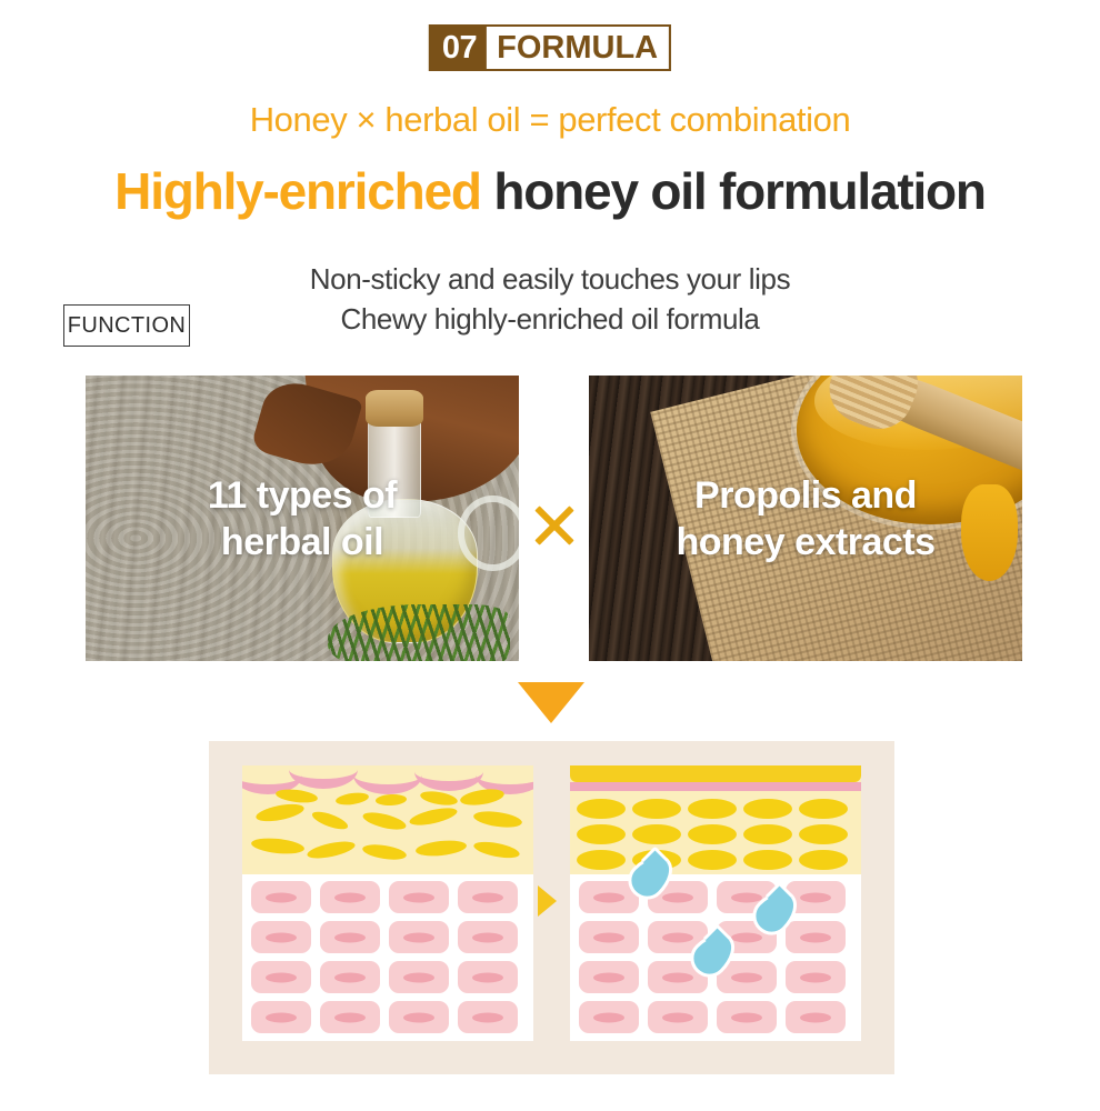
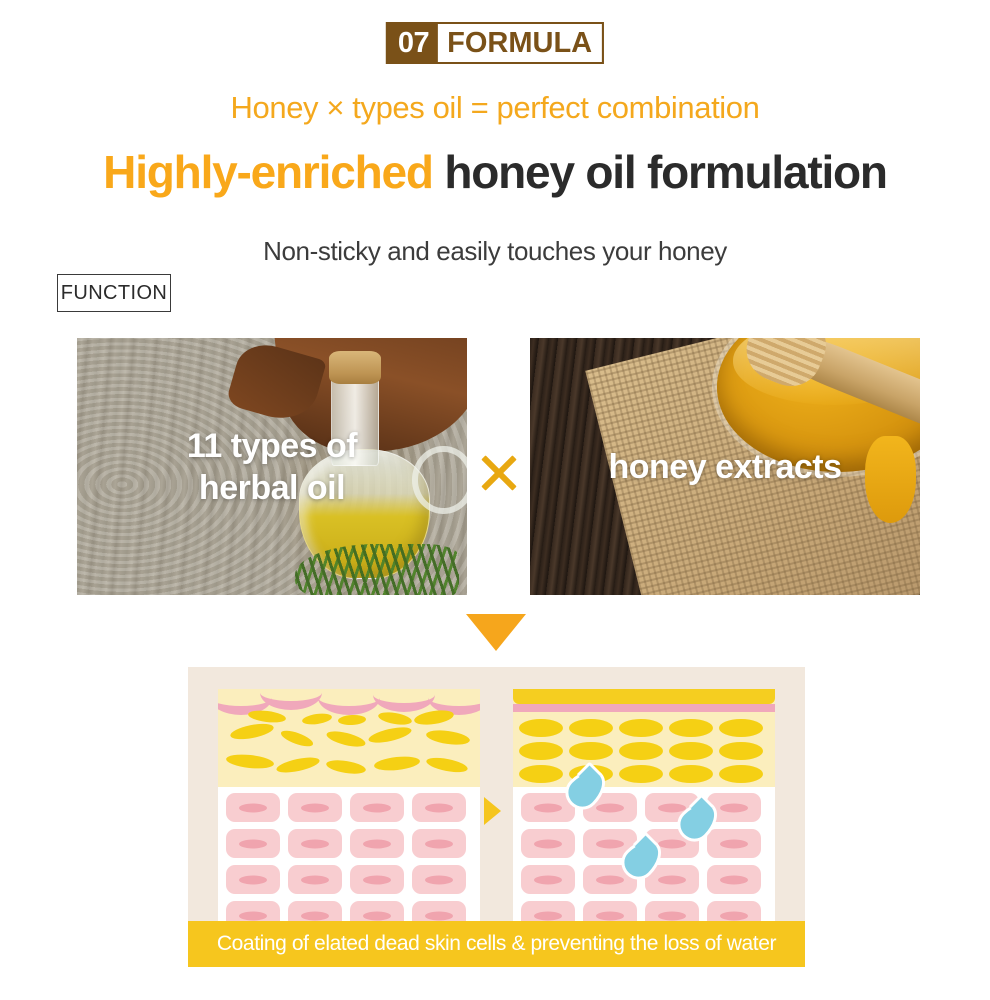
  07
  FORMULA
- Honey × herbal oil = perfect combination
+ Honey × types oil = perfect combination
  Highly-enriched honey oil formulation
  FUNCTION
- Non-sticky and easily touches your lips
+ Non-sticky and easily touches your honey
- Chewy highly-enriched oil formula
  11 types of
  herbal oil
- Propolis and
  honey extracts
+ Coating of elated dead skin cells & preventing the loss of water
